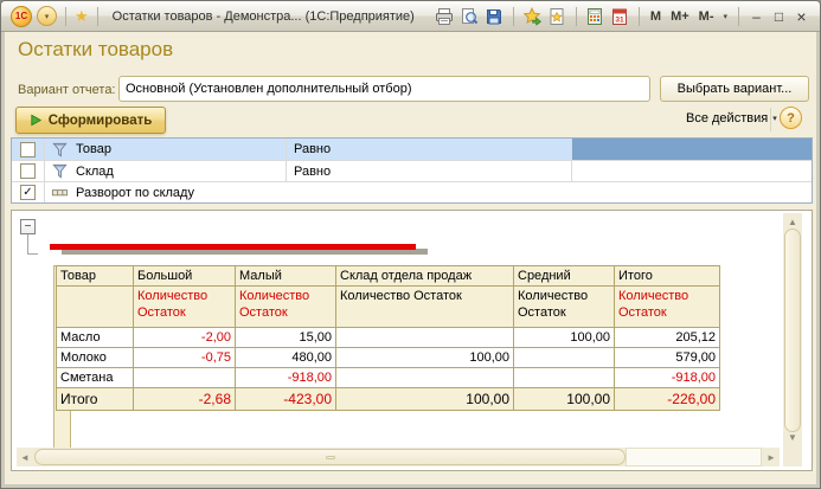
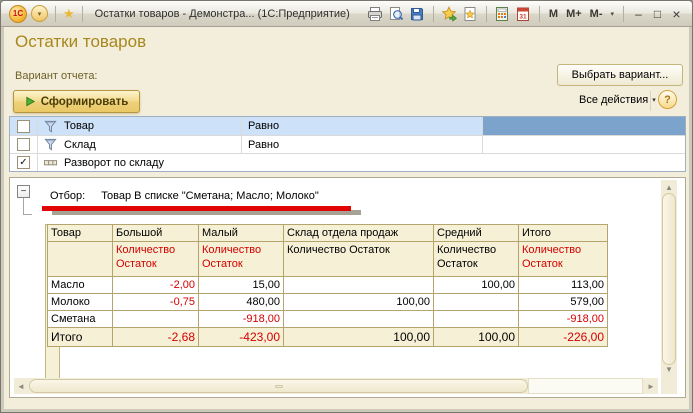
  1С
  ★
  Остатки товаров - Демонстра... (1С:Предприятие)
  M
  M+
  M-
  –
  □
  ×
  Остатки товаров
  Вариант отчета:
- Основной (Установлен дополнительный отбор)
  Выбрать вариант...
  Сформировать
  Все действия
  ?
  Товар
  Равно
  Склад
  Равно
  Разворот по складу
  −
+ Отбор: Товар В списке "Сметана; Масло; Молоко"
  Товар	Большой	Малый	Склад отдела продаж	Средний	Итого
  	Количество Остаток	Количество Остаток	Количество Остаток	Количество Остаток	Количество Остаток
- Масло	-2,00	15,00		100,00	205,12
+ Масло	-2,00	15,00		100,00	113,00
  Молоко	-0,75	480,00	100,00		579,00
  Сметана		-918,00			-918,00
  Итого	-2,68	-423,00	100,00	100,00	-226,00
  ▲
  ▼
  ◄
  ►
